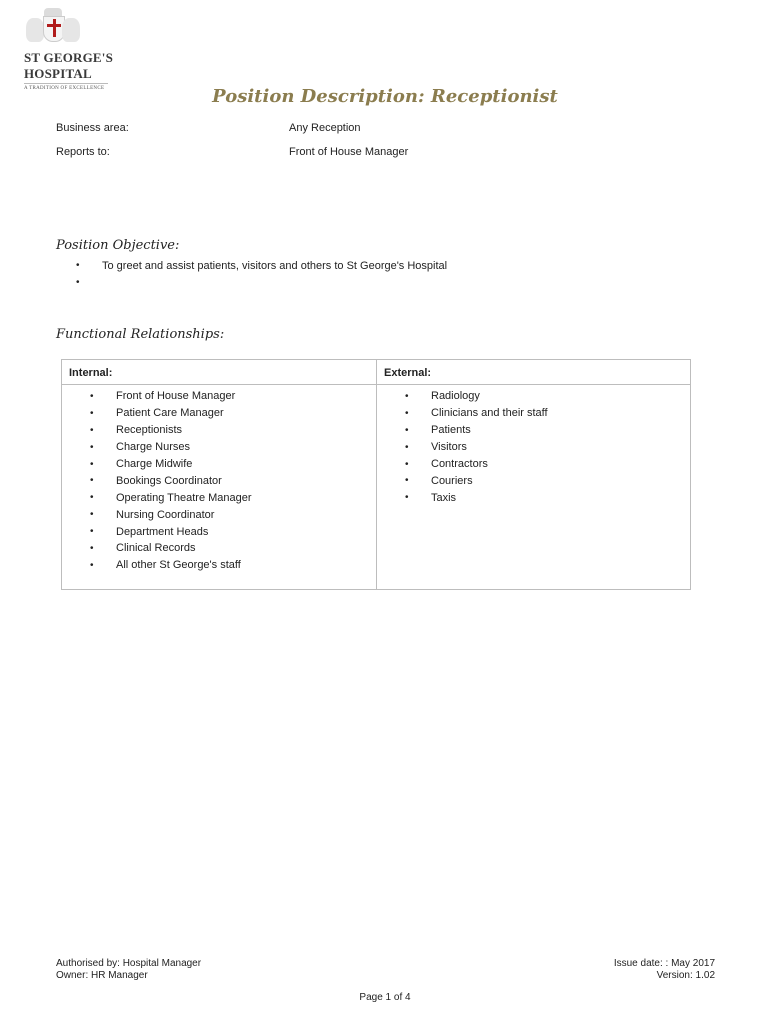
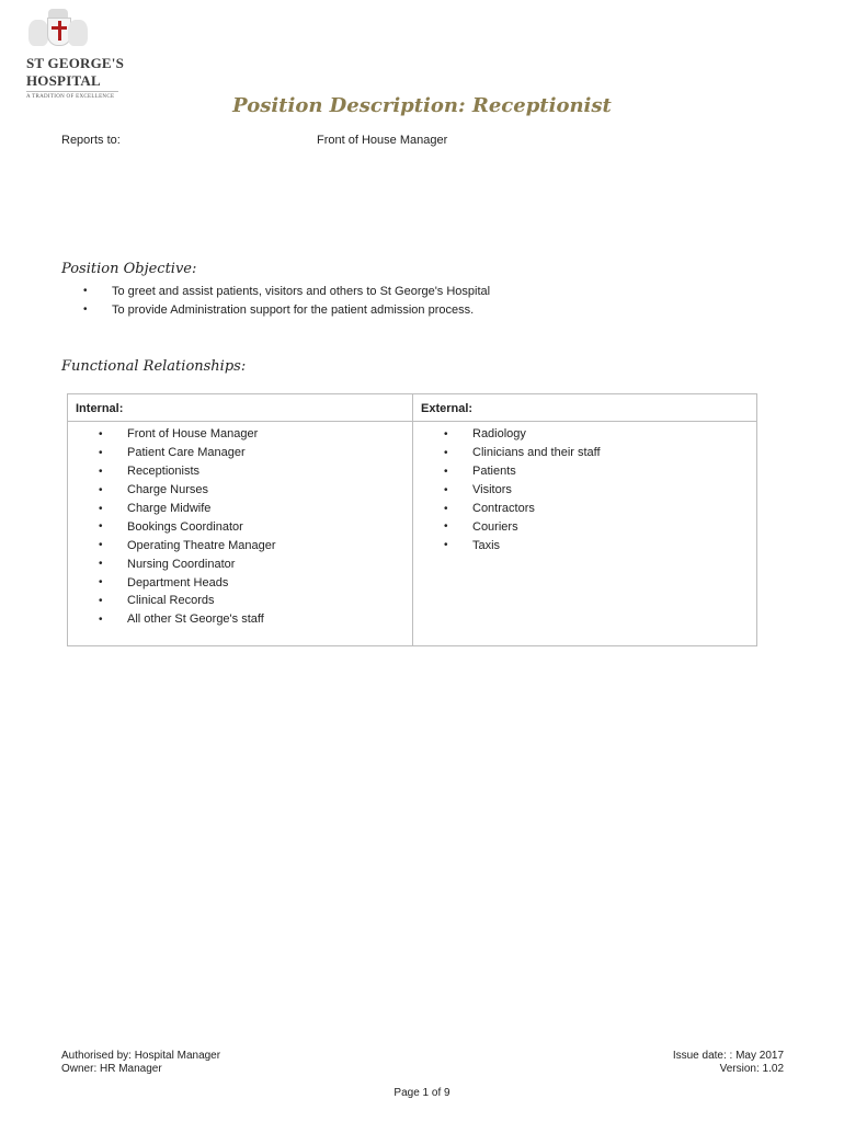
  ST GEORGE'S
  HOSPITAL
  Position Description: Receptionist
- Business area:
- Any Reception
  Reports to:
  Front of House Manager
  Position Objective:
  •
  To greet and assist patients, visitors and others to St George's Hospital
  •
+ To provide Administration support for the patient admission process.
  Functional Relationships:
  Internal:
  •
  Front of House Manager
  •
  Patient Care Manager
  •
  Receptionists
  •
  Charge Nurses
  •
  Charge Midwife
  •
  Bookings Coordinator
  •
  Operating Theatre Manager
  •
  Nursing Coordinator
  •
  Department Heads
  •
  Clinical Records
  •
  All other St George's staff
  External:
  •
  Radiology
  •
  Clinicians and their staff
  •
  Patients
  •
  Visitors
  •
  Contractors
  •
  Couriers
  •
  Taxis
  Authorised by: Hospital Manager
  Owner: HR Manager
  Issue date: : May 2017
  Version: 1.02
- Page 1 of 4
+ Page 1 of 9
